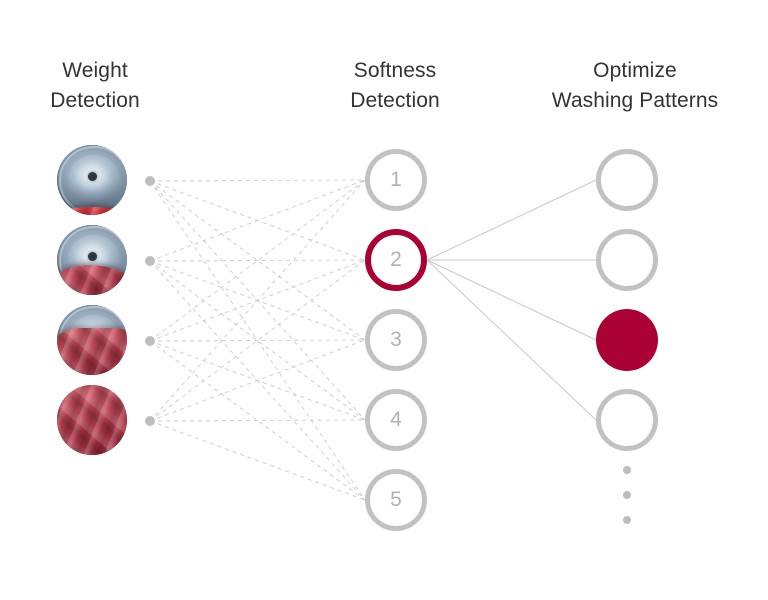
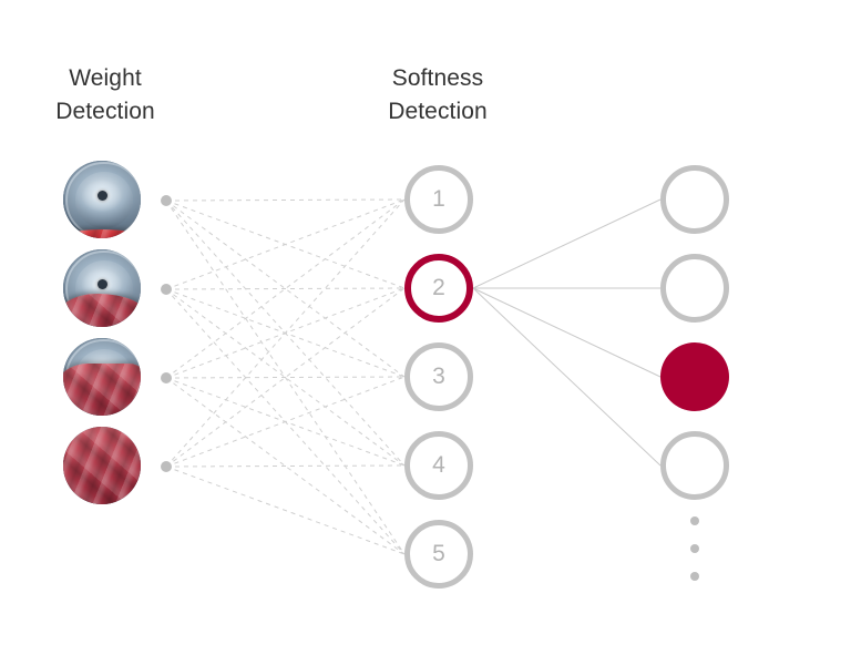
  Weight
  Detection
  Softness
  Detection
- Optimize
- Washing Patterns
  1
  2
  3
  4
  5
